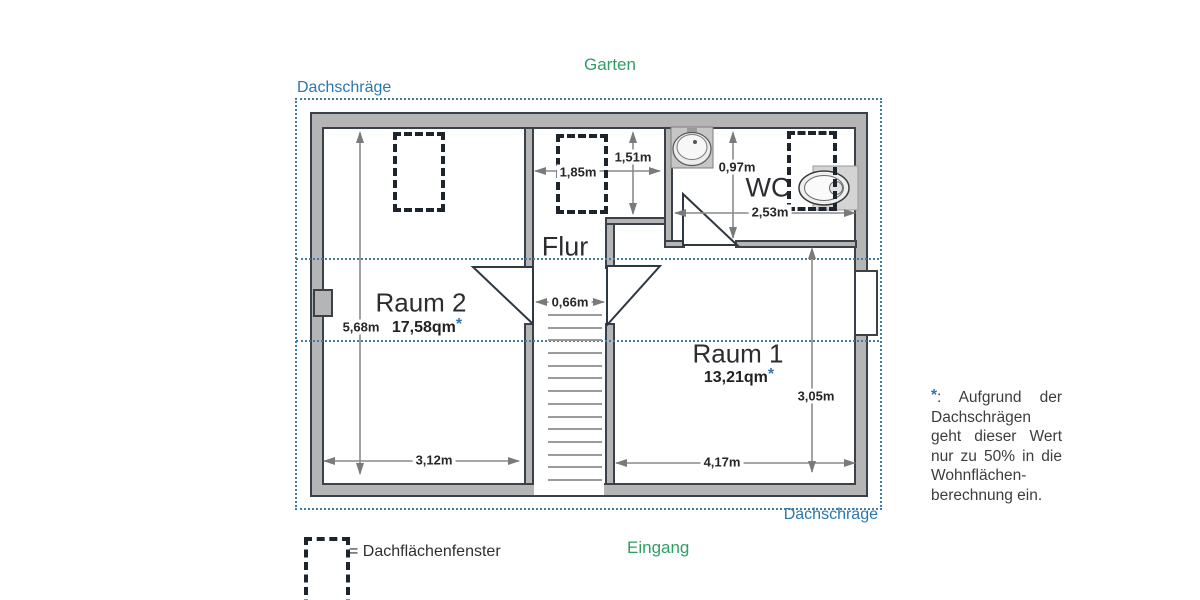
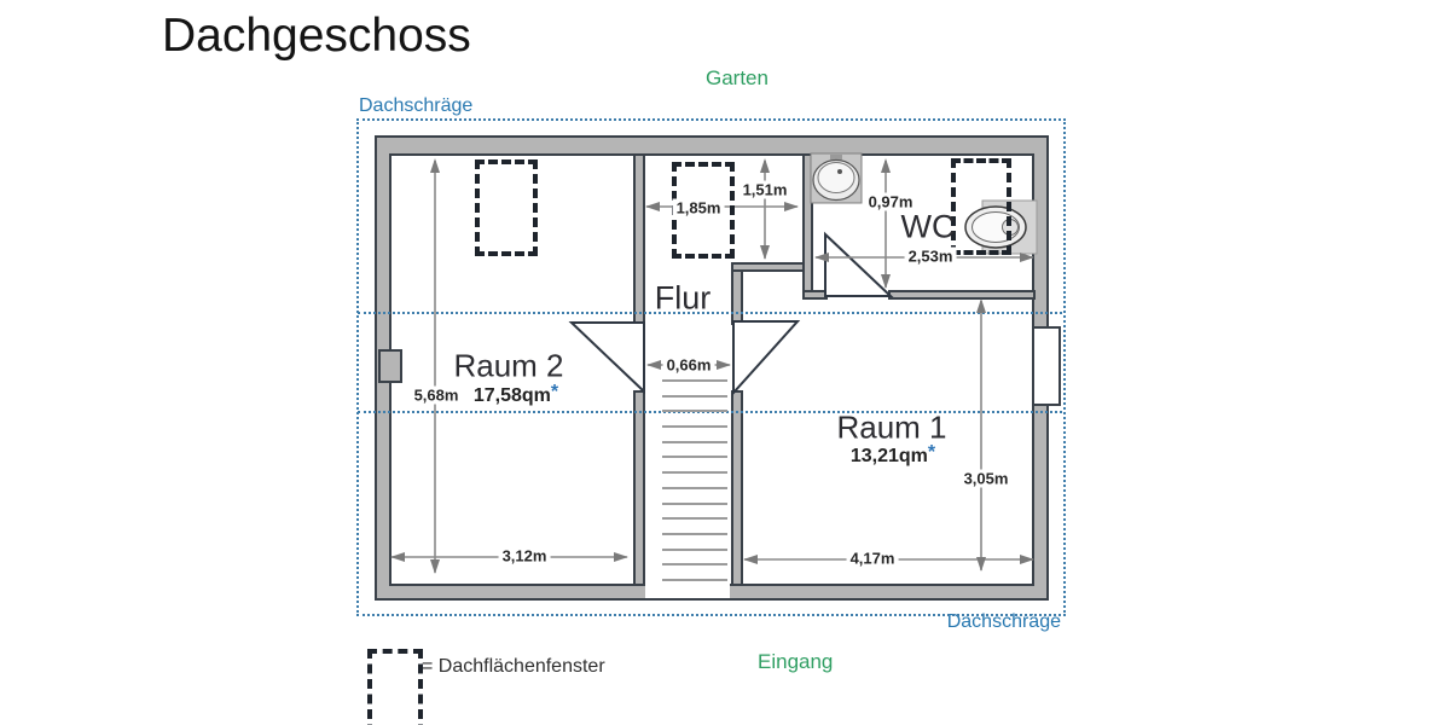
+ Dachgeschoss
  Garten
  Eingang
  Dachschräge
  Dachschräge
  Flur
  WC
  Raum 2
  Raum 1
  17,58qm*
  13,21qm*
  5,68m
  3,12m
  1,85m
  1,51m
  0,97m
  2,53m
  0,66m
  4,17m
  3,05m
  = Dachflächenfenster
- *: Aufgrund der
- Dachschrägen
- geht dieser Wert
- nur zu 50% in die
- Wohnflächen-
- berechnung ein.
